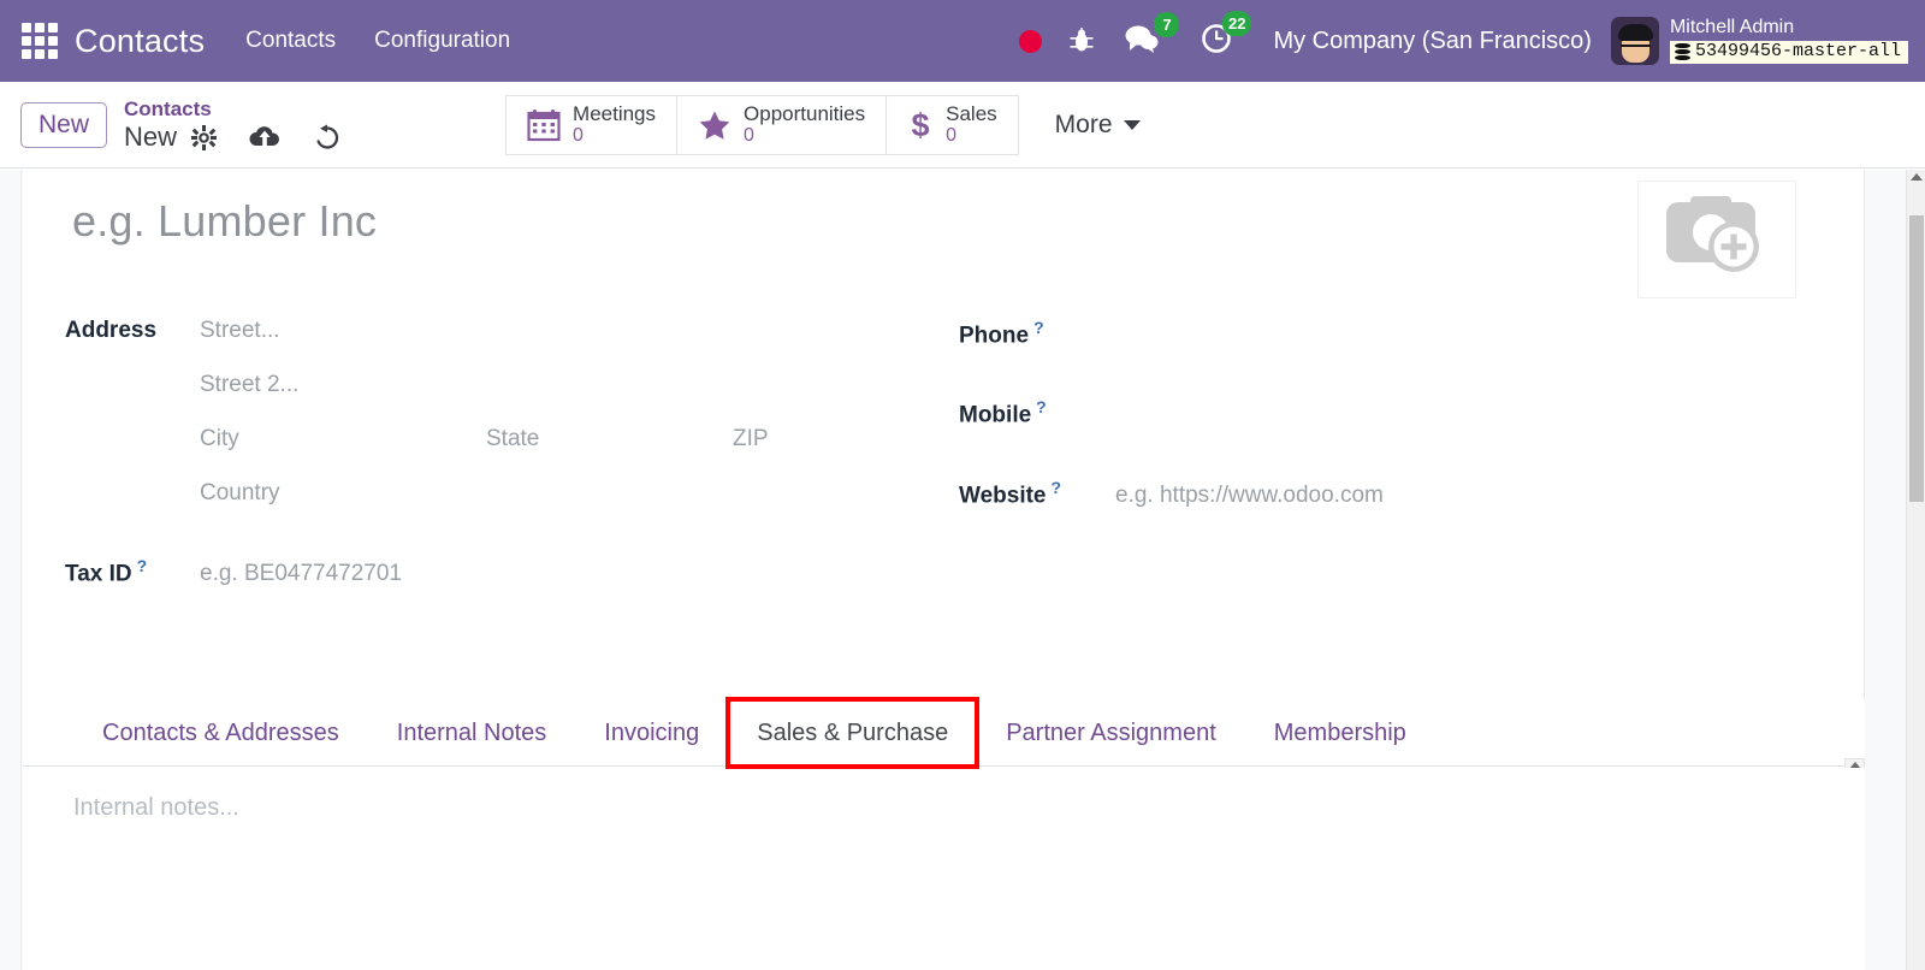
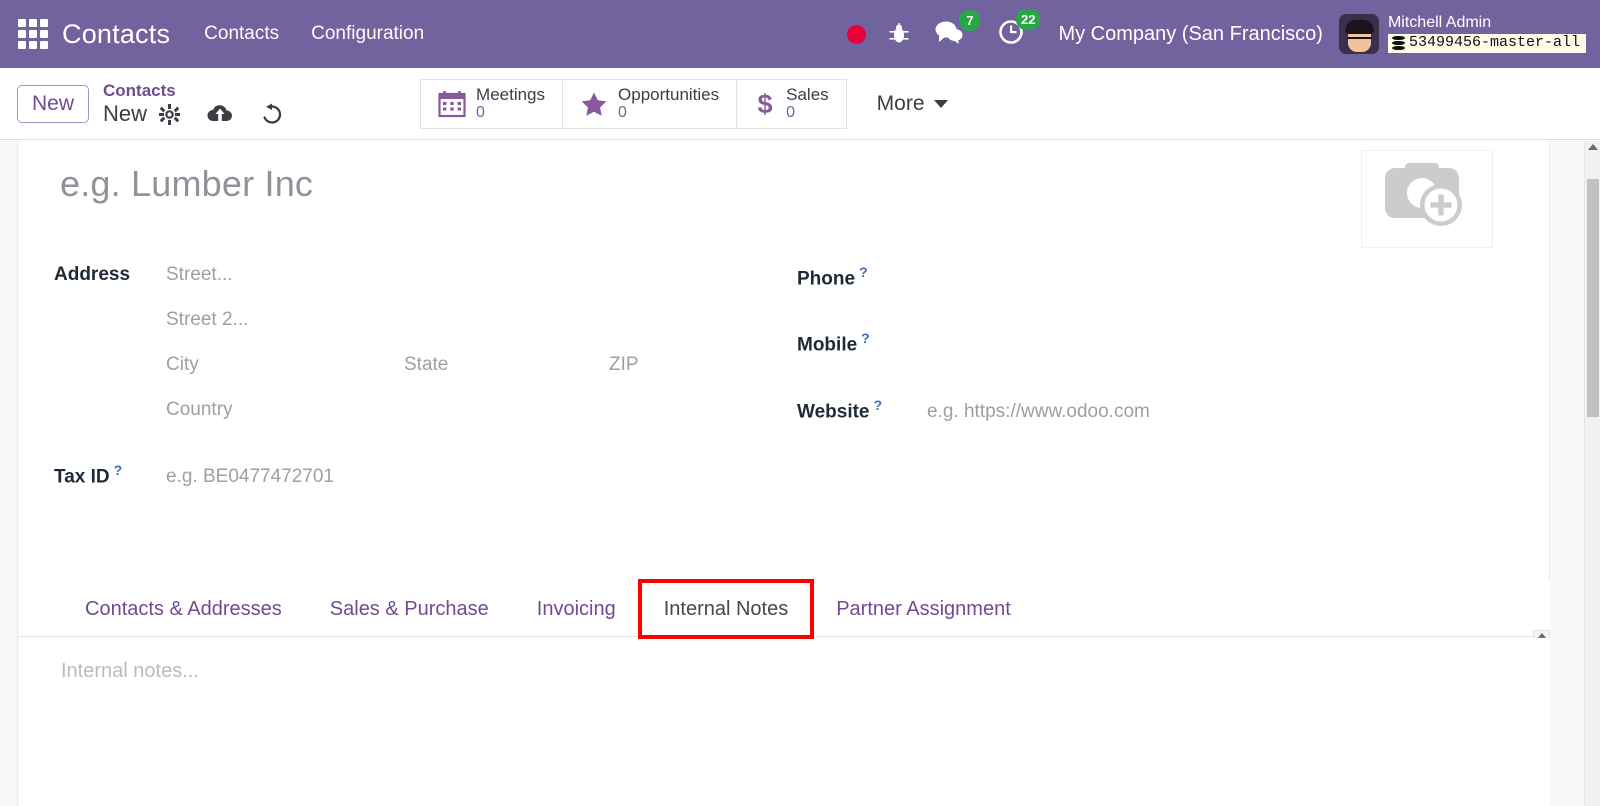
  Contacts
  Contacts
  Configuration
  7
  22
  My Company (San Francisco)
  Mitchell Admin
  53499456-master-all
  New
  Contacts
  New
  Meetings
  0
  Opportunities
  0
  $
  Sales
  0
  More
  e.g. Lumber Inc
  Address
  Street...
  Street 2...
  City
  State
  ZIP
  Country
  Tax ID ?
  e.g. BE0477472701
  Phone ?
  Mobile ?
  Website ?
  e.g. https://www.odoo.com
  Contacts & Addresses
- Internal Notes
+ Sales & Purchase
  Invoicing
- Sales & Purchase
+ Internal Notes
  Partner Assignment
- Membership
  Internal notes...
